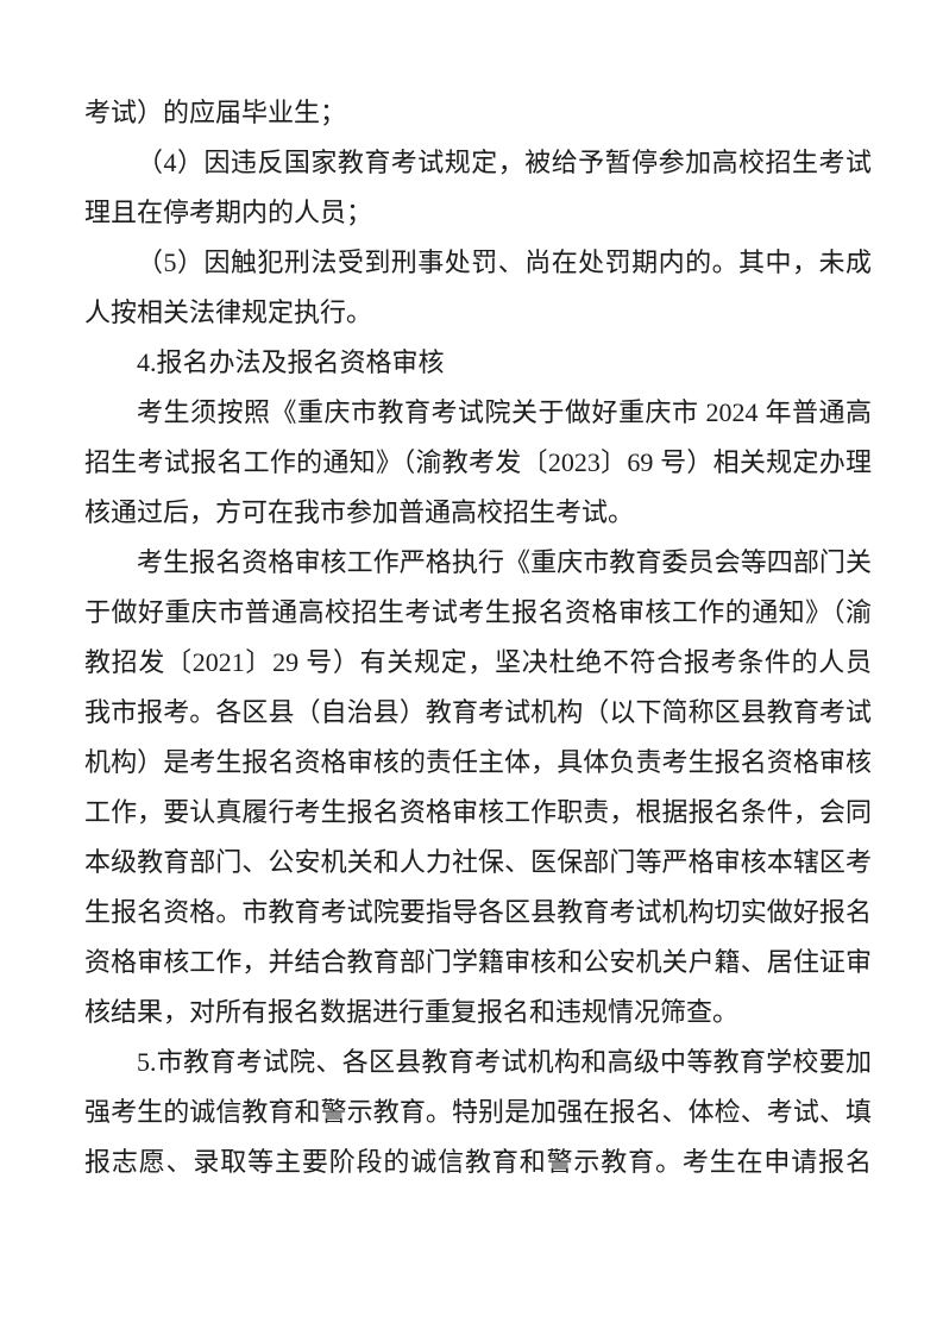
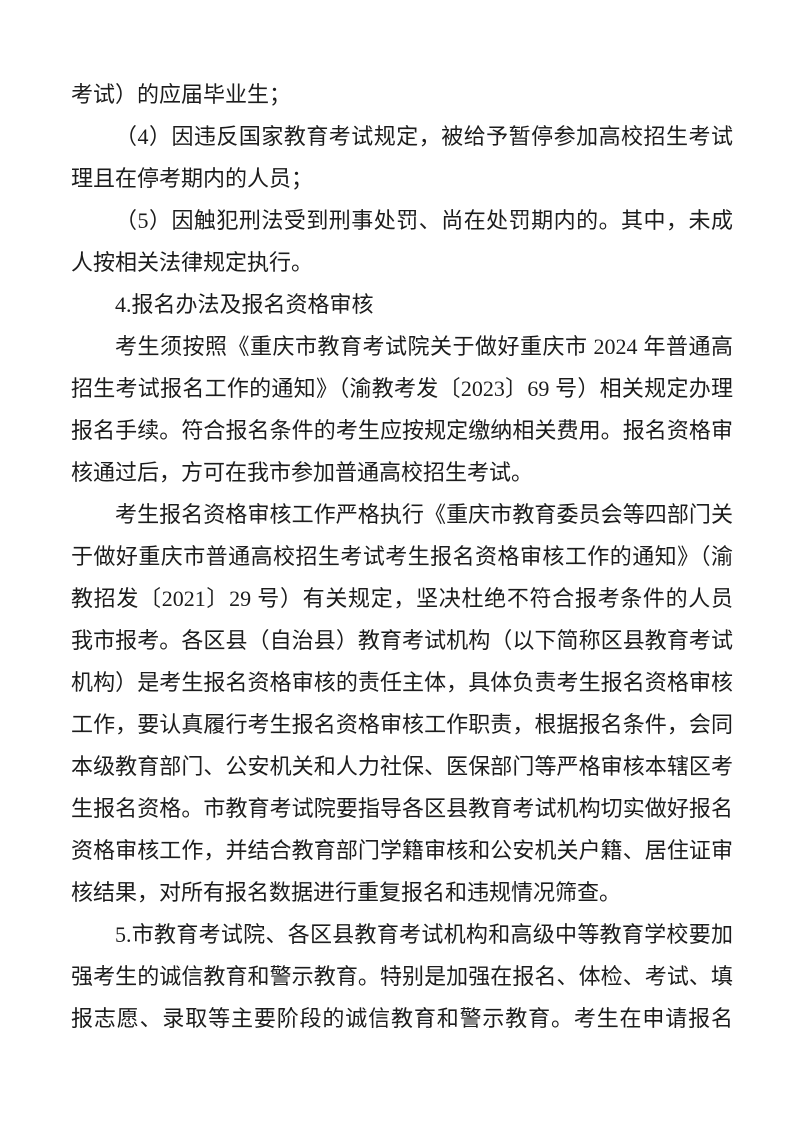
  考试）的应届毕业生；
  （4）因违反国家教育考试规定，被给予暂停参加高校招生考试
  理且在停考期内的人员；
  （5）因触犯刑法受到刑事处罚、尚在处罚期内的。其中，未成
  人按相关法律规定执行。
  4.报名办法及报名资格审核
  考生须按照《重庆市教育考试院关于做好重庆市 2024 年普通高
  招生考试报名工作的通知》（渝教考发〔2023〕69 号）相关规定办理
+ 报名手续。符合报名条件的考生应按规定缴纳相关费用。报名资格审
  核通过后，方可在我市参加普通高校招生考试。
  考生报名资格审核工作严格执行《重庆市教育委员会等四部门关
  于做好重庆市普通高校招生考试考生报名资格审核工作的通知》（渝
  教招发〔2021〕29 号）有关规定，坚决杜绝不符合报考条件的人员
  我市报考。各区县（自治县）教育考试机构（以下简称区县教育考试
  机构）是考生报名资格审核的责任主体，具体负责考生报名资格审核
  工作，要认真履行考生报名资格审核工作职责，根据报名条件，会同
  本级教育部门、公安机关和人力社保、医保部门等严格审核本辖区考
  生报名资格。市教育考试院要指导各区县教育考试机构切实做好报名
  资格审核工作，并结合教育部门学籍审核和公安机关户籍、居住证审
  核结果，对所有报名数据进行重复报名和违规情况筛查。
  5.市教育考试院、各区县教育考试机构和高级中等教育学校要加
  强考生的诚信教育和警示教育。特别是加强在报名、体检、考试、填
  报志愿、录取等主要阶段的诚信教育和警示教育。考生在申请报名
